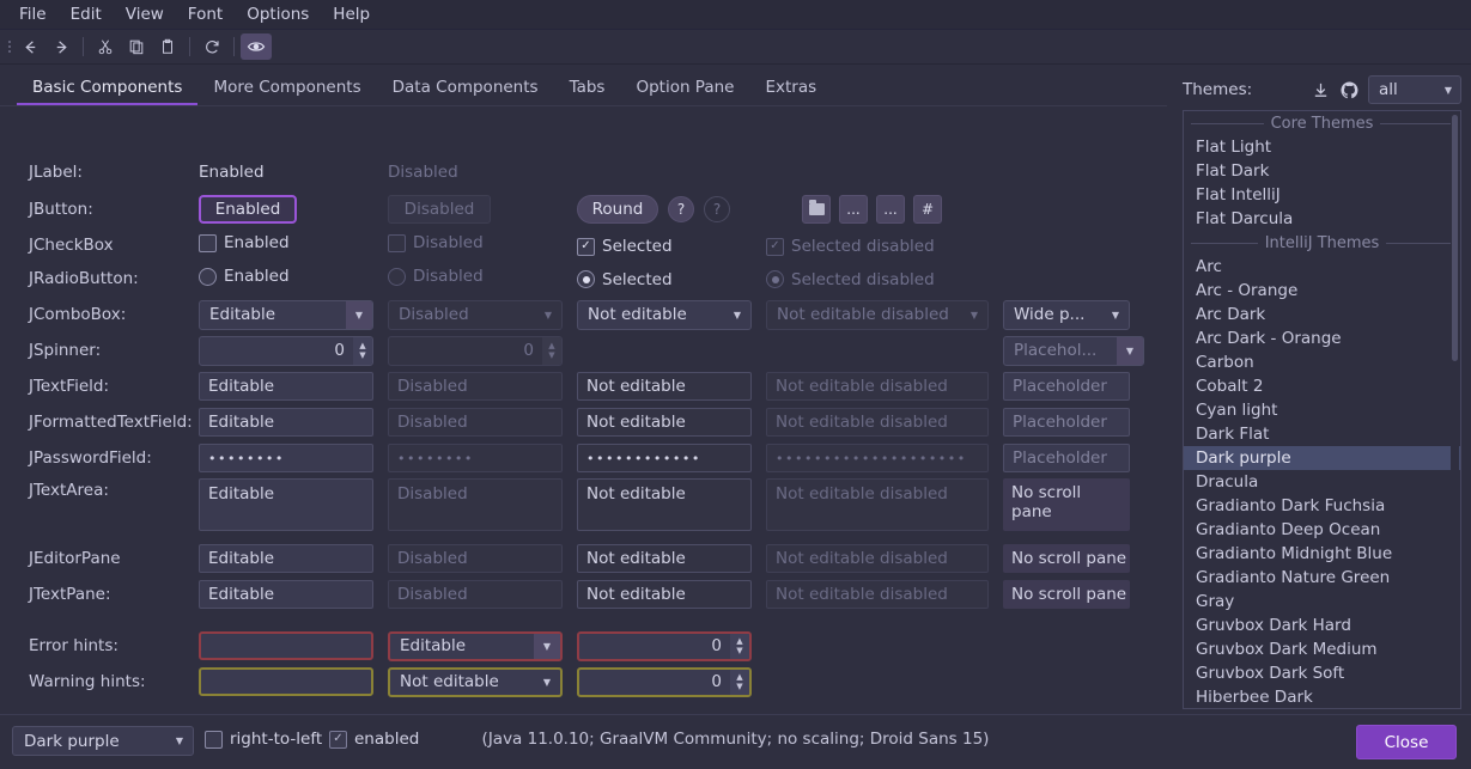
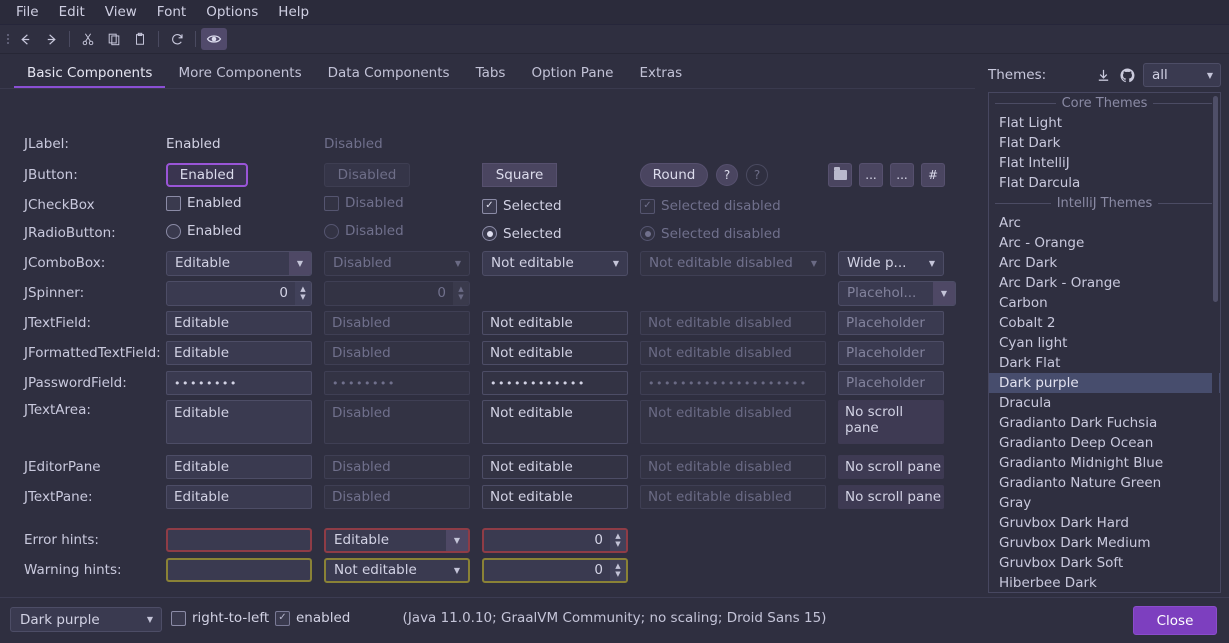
  File
  Edit
  View
  Font
  Options
  Help
  Basic Components
  More Components
  Data Components
  Tabs
  Option Pane
  Extras
  JLabel:
  Enabled
  Disabled
  JButton:
  Enabled
  Disabled
+ Square
  Round
  ?
  ?
  ...
  ...
  #
  JCheckBox
  Enabled
  Disabled
  ✓
  Selected
  ✓
  Selected disabled
  JRadioButton:
  Enabled
  Disabled
  Selected
  Selected disabled
  JComboBox:
  Editable
  ▼
  Disabled
  ▼
  Not editable
  ▼
  Not editable disabled
  ▼
  Wide p...
  ▼
  JSpinner:
  0
  ▲
  ▼
  0
  ▲
  ▼
  Placehol...
  ▼
  JTextField:
  Editable
  Disabled
  Not editable
  Not editable disabled
  Placeholder
  JFormattedTextField:
  Editable
  Disabled
  Not editable
  Not editable disabled
  Placeholder
  JPasswordField:
  ••••••••
  ••••••••
  ••••••••••••
  ••••••••••••••••••••
  Placeholder
  JTextArea:
  Editable
  Disabled
  Not editable
  Not editable disabled
  No scroll pane
  JEditorPane
  Editable
  Disabled
  Not editable
  Not editable disabled
  No scroll pane
  JTextPane:
  Editable
  Disabled
  Not editable
  Not editable disabled
  No scroll pane
  Error hints:
  Editable
  ▼
  0
  ▲
  ▼
  Warning hints:
  Not editable
  ▼
  0
  ▲
  ▼
  Themes:
  all
  ▼
  Core Themes
  Flat Light
  Flat Dark
  Flat IntelliJ
  Flat Darcula
  IntelliJ Themes
  Arc
  Arc - Orange
  Arc Dark
  Arc Dark - Orange
  Carbon
  Cobalt 2
  Cyan light
  Dark Flat
  Dark purple
  Dracula
  Gradianto Dark Fuchsia
  Gradianto Deep Ocean
  Gradianto Midnight Blue
  Gradianto Nature Green
  Gray
  Gruvbox Dark Hard
  Gruvbox Dark Medium
  Gruvbox Dark Soft
  Hiberbee Dark
  Dark purple
  ▼
  right-to-left
  ✓
  enabled
  (Java 11.0.10; GraalVM Community; no scaling; Droid Sans 15)
  Close
